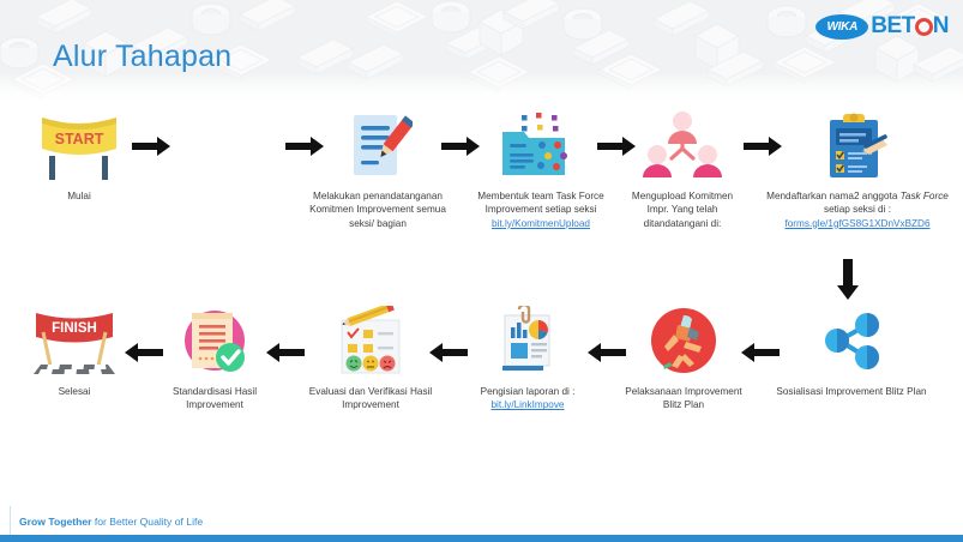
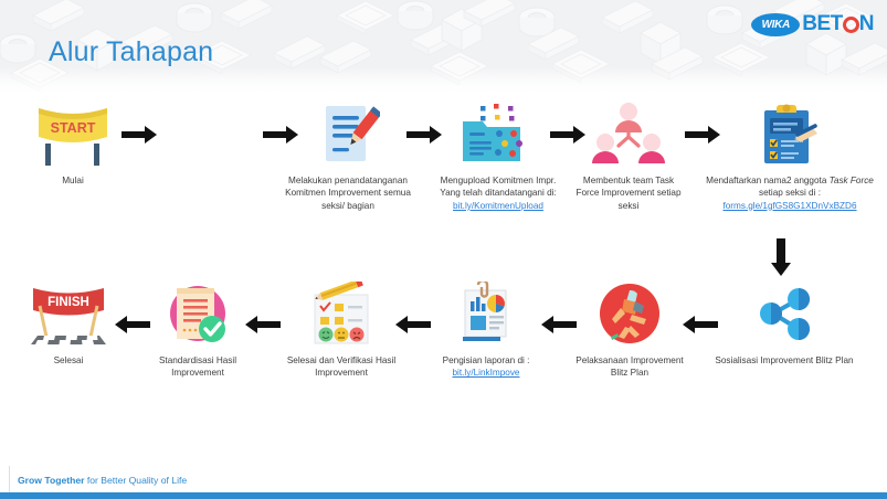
  Alur Tahapan
  WIKA
  BET
  N
  START
  Mulai
  Melakukan penandatanganan Komitmen Improvement semua seksi/ bagian
- Membentuk team Task Force Improvement setiap seksi
+ Mengupload Komitmen Impr. Yang telah ditandatangani di:
  bit.ly/KomitmenUpload
- Mengupload Komitmen Impr. Yang telah ditandatangani di:
+ Membentuk team Task Force Improvement setiap seksi
  Mendaftarkan nama2 anggota Task Force setiap seksi di :
  forms.gle/1gfGS8G1XDnVxBZD6
  Sosialisasi Improvement Blitz Plan
  Pelaksanaan Improvement Blitz Plan
  Pengisian laporan di :
  bit.ly/LinkImpove
- Evaluasi dan Verifikasi Hasil Improvement
+ Selesai dan Verifikasi Hasil Improvement
  Standardisasi Hasil Improvement
  FINISH
  Selesai
  Grow Together for Better Quality of Life
